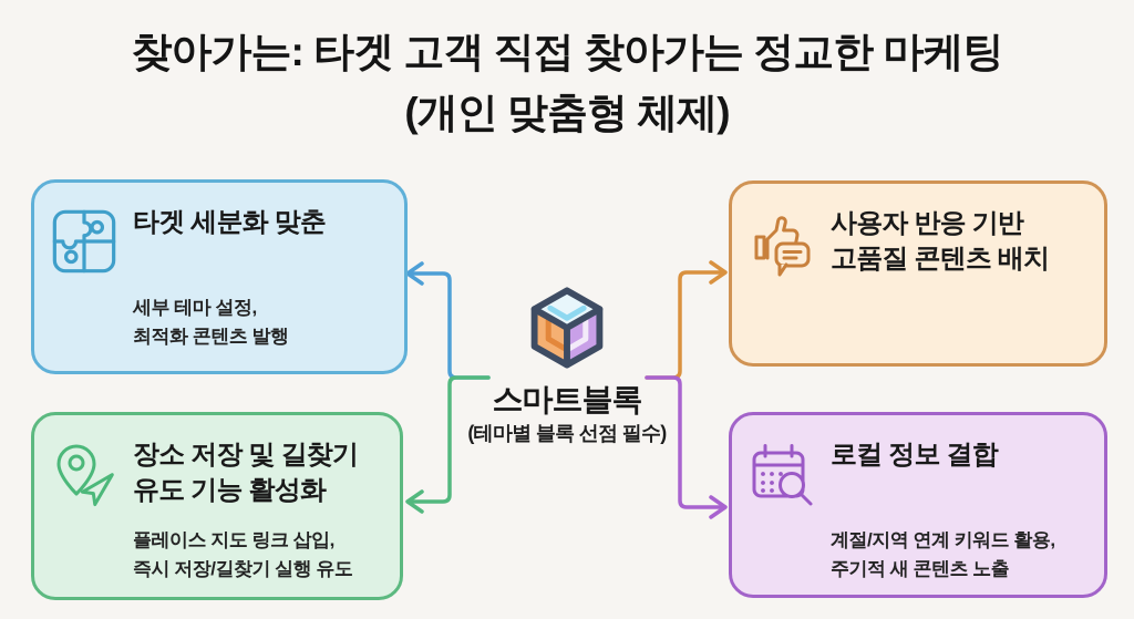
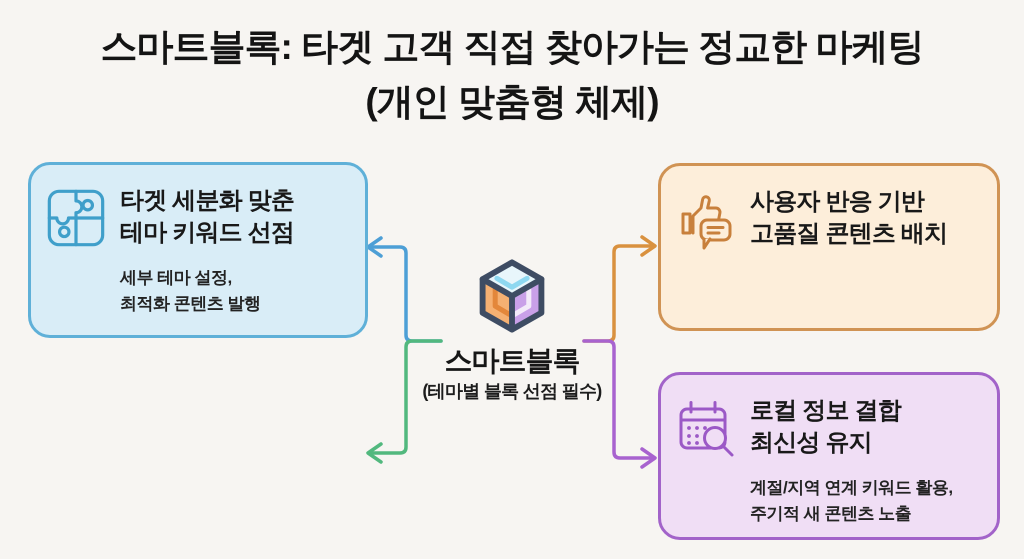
- 찾아가는: 타겟 고객 직접 찾아가는 정교한 마케팅
+ 스마트블록: 타겟 고객 직접 찾아가는 정교한 마케팅
  (개인 맞춤형 체제)
  타겟 세분화 맞춘
+ 테마 키워드 선점
  세부 테마 설정,
  최적화 콘텐츠 발행
  사용자 반응 기반
  고품질 콘텐츠 배치
- 장소 저장 및 길찾기
- 유도 기능 활성화
- 플레이스 지도 링크 삽입,
- 즉시 저장/길찾기 실행 유도
  로컬 정보 결합
+ 최신성 유지
  계절/지역 연계 키워드 활용,
  주기적 새 콘텐츠 노출
  스마트블록
  (테마별 블록 선점 필수)
